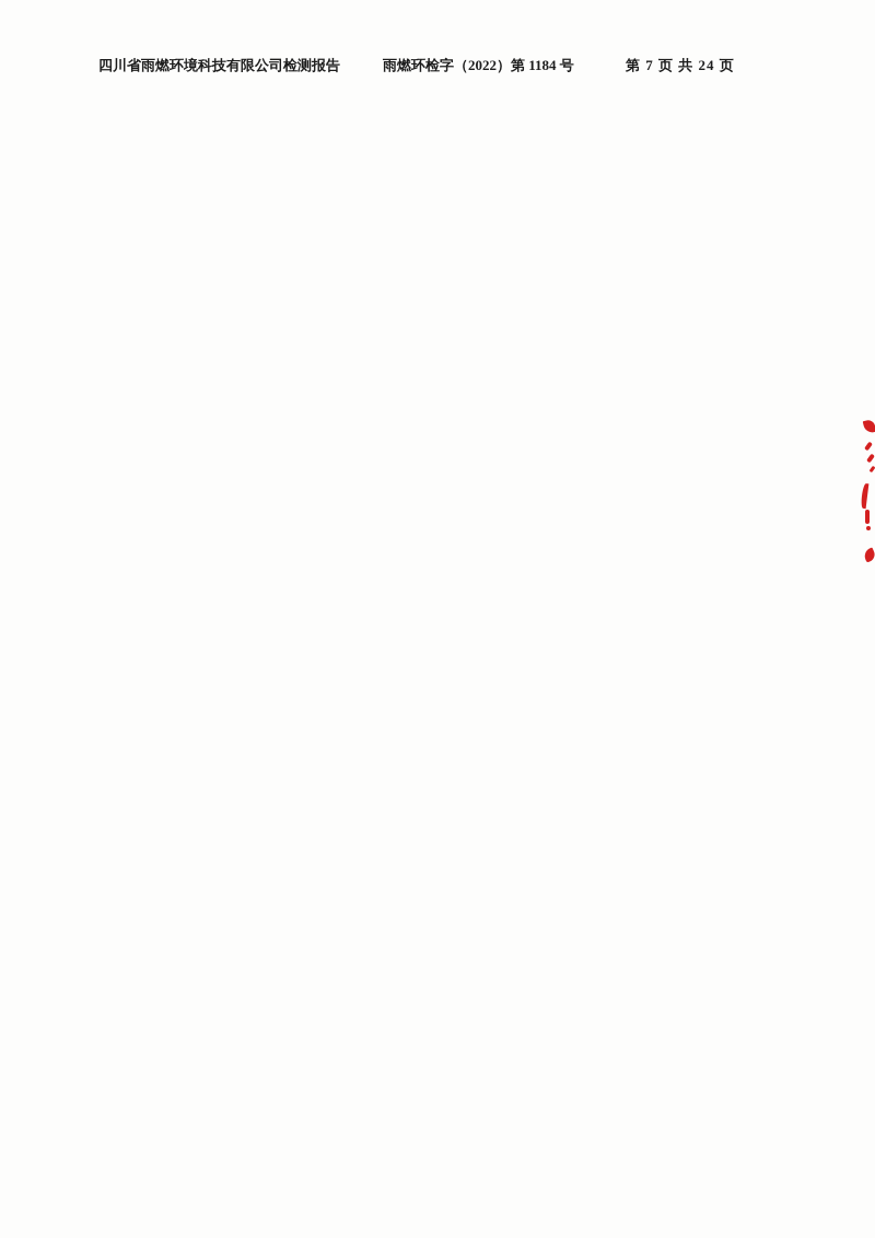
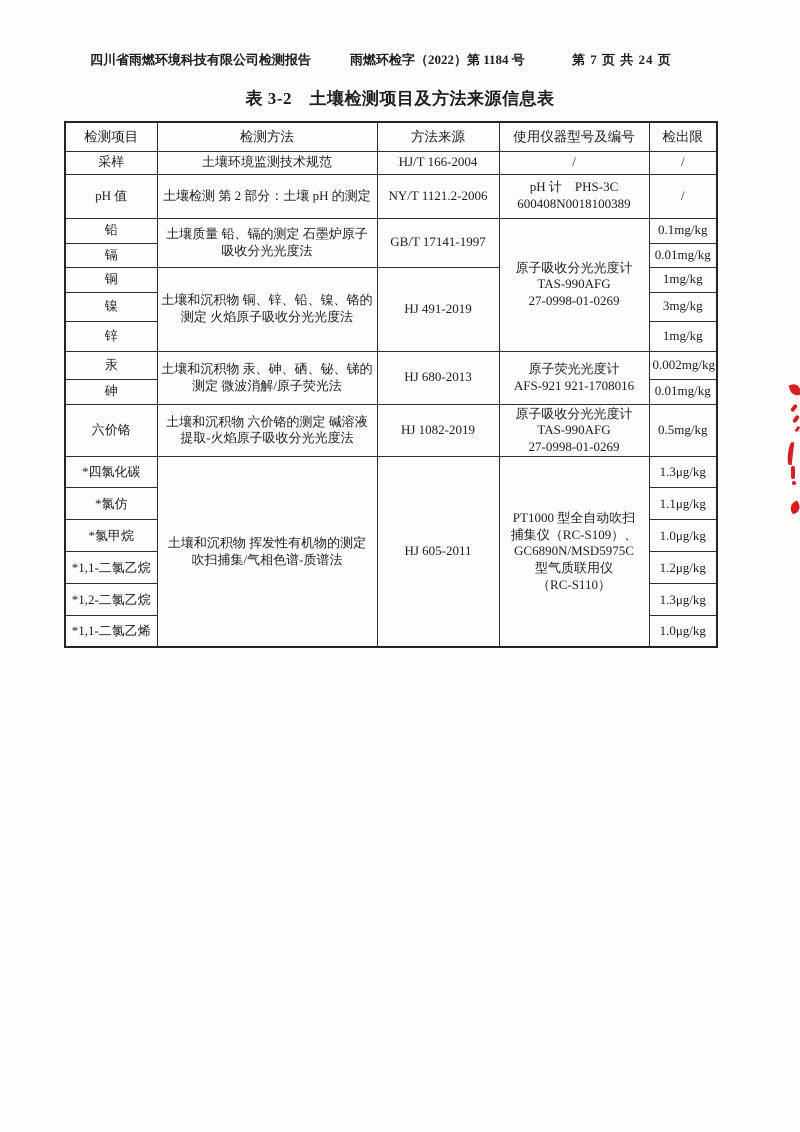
  四川省雨燃环境科技有限公司检测报告
  雨燃环检字（2022）第 1184 号
  第 7 页 共 24 页
+ 表 3-2 土壤检测项目及方法来源信息表
+ 检测项目	检测方法	方法来源	使用仪器型号及编号	检出限
+ 采样	土壤环境监测技术规范	HJ/T 166-2004	/	/
+ pH 值	土壤检测 第 2 部分：土壤 pH 的测定	NY/T 1121.2-2006	pH 计 PHS-3C 600408N0018100389	/
+ 铅	土壤质量 铅、镉的测定 石墨炉原子吸收分光光度法	GB/T 17141-1997	原子吸收分光光度计 TAS-990AFG 27-0998-01-0269	0.1mg/kg
+ 镉	0.01mg/kg
+ 铜	土壤和沉积物 铜、锌、铅、镍、铬的测定 火焰原子吸收分光光度法	HJ 491-2019	1mg/kg
+ 镍	3mg/kg
+ 锌	1mg/kg
+ 汞	土壤和沉积物 汞、砷、硒、铋、锑的测定 微波消解/原子荧光法	HJ 680-2013	原子荧光光度计 AFS-921 921-1708016	0.002mg/kg
+ 砷	0.01mg/kg
+ 六价铬	土壤和沉积物 六价铬的测定 碱溶液提取-火焰原子吸收分光光度法	HJ 1082-2019	原子吸收分光光度计 TAS-990AFG 27-0998-01-0269	0.5mg/kg
+ *四氯化碳	土壤和沉积物 挥发性有机物的测定 吹扫捕集/气相色谱-质谱法	HJ 605-2011	PT1000 型全自动吹扫 捕集仪（RC-S109）、 GC6890N/MSD5975C 型气质联用仪 （RC-S110）	1.3μg/kg
+ *氯仿	1.1μg/kg
+ *氯甲烷	1.0μg/kg
+ *1,1-二氯乙烷	1.2μg/kg
+ *1,2-二氯乙烷	1.3μg/kg
+ *1,1-二氯乙烯	1.0μg/kg
